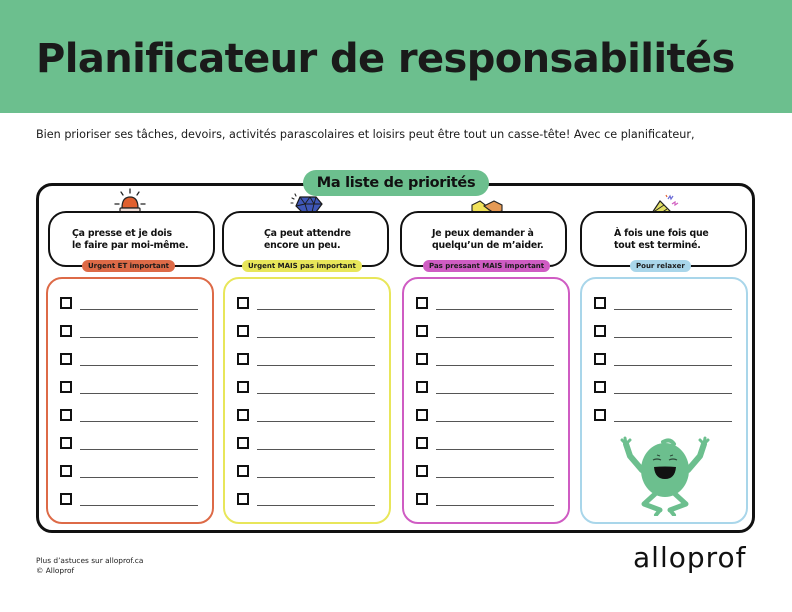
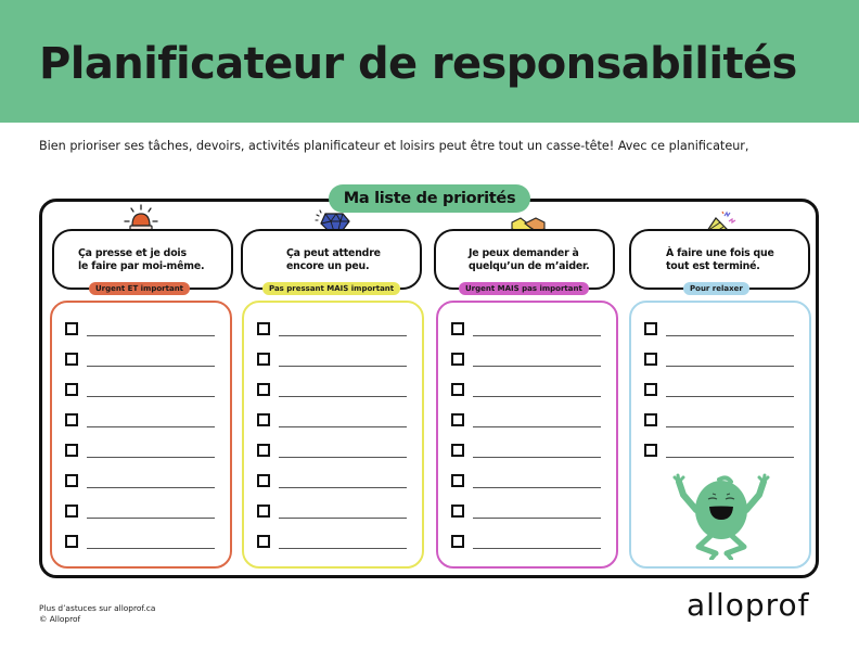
  Planificateur de responsabilités
- Bien prioriser ses tâches, devoirs, activités parascolaires et loisirs peut être tout un casse-tête! Avec ce planificateur,
+ Bien prioriser ses tâches, devoirs, activités planificateur et loisirs peut être tout un casse-tête! Avec ce planificateur,
  Ma liste de priorités
  Ça presse et je dois
  le faire par moi-même.
  Urgent ET important
  Ça peut attendre
  encore un peu.
- Urgent MAIS pas important
+ Pas pressant MAIS important
  Je peux demander à
  quelqu’un de m’aider.
- Pas pressant MAIS important
+ Urgent MAIS pas important
- À fois une fois que
+ À faire une fois que
  tout est terminé.
  Pour relaxer
  Plus d’astuces sur alloprof.ca
  © Alloprof
  alloprof
